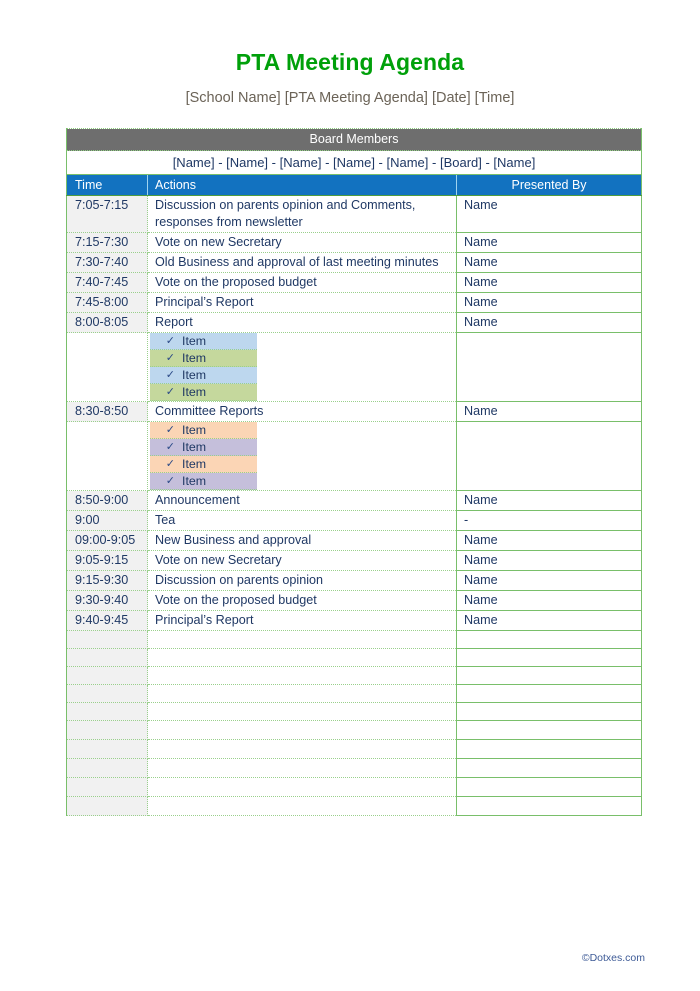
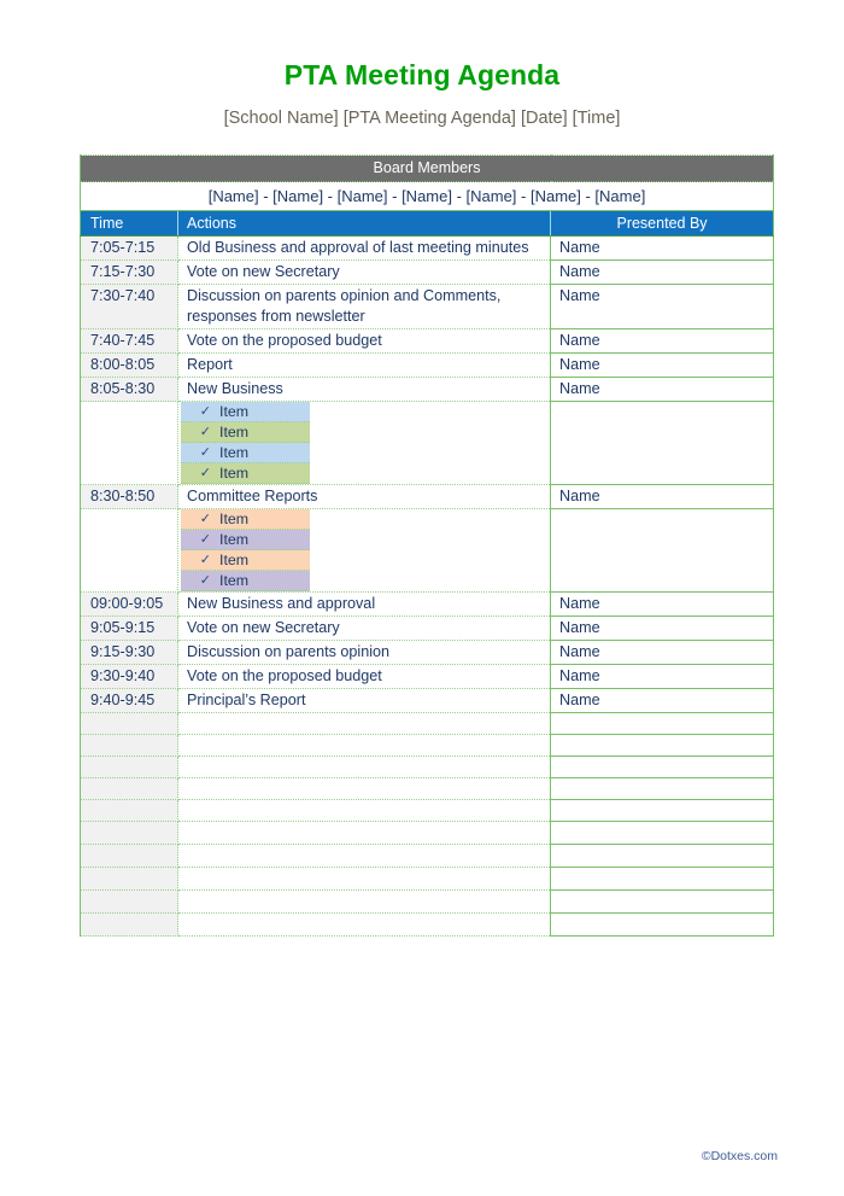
  PTA Meeting Agenda
  [School Name] [PTA Meeting Agenda] [Date] [Time]
  Board Members
- [Name] - [Name] - [Name] - [Name] - [Name] - [Board] - [Name]
+ [Name] - [Name] - [Name] - [Name] - [Name] - [Name] - [Name]
  Time	Actions	Presented By
- 7:05-7:15	Discussion on parents opinion and Comments, responses from newsletter	Name
+ 7:05-7:15	Old Business and approval of last meeting minutes	Name
  7:15-7:30	Vote on new Secretary	Name
- 7:30-7:40	Old Business and approval of last meeting minutes	Name
+ 7:30-7:40	Discussion on parents opinion and Comments, responses from newsletter	Name
  7:40-7:45	Vote on the proposed budget	Name
- 7:45-8:00	Principal’s Report	Name
  8:00-8:05	Report	Name
+ 8:05-8:30	New Business	Name
  	✓ Item✓ Item✓ Item✓ Item
  8:30-8:50	Committee Reports	Name
  	✓ Item✓ Item✓ Item✓ Item
- 8:50-9:00	Announcement	Name
- 9:00	Tea	-
  09:00-9:05	New Business and approval	Name
  9:05-9:15	Vote on new Secretary	Name
  9:15-9:30	Discussion on parents opinion	Name
  9:30-9:40	Vote on the proposed budget	Name
  9:40-9:45	Principal’s Report	Name
  ©Dotxes.com
